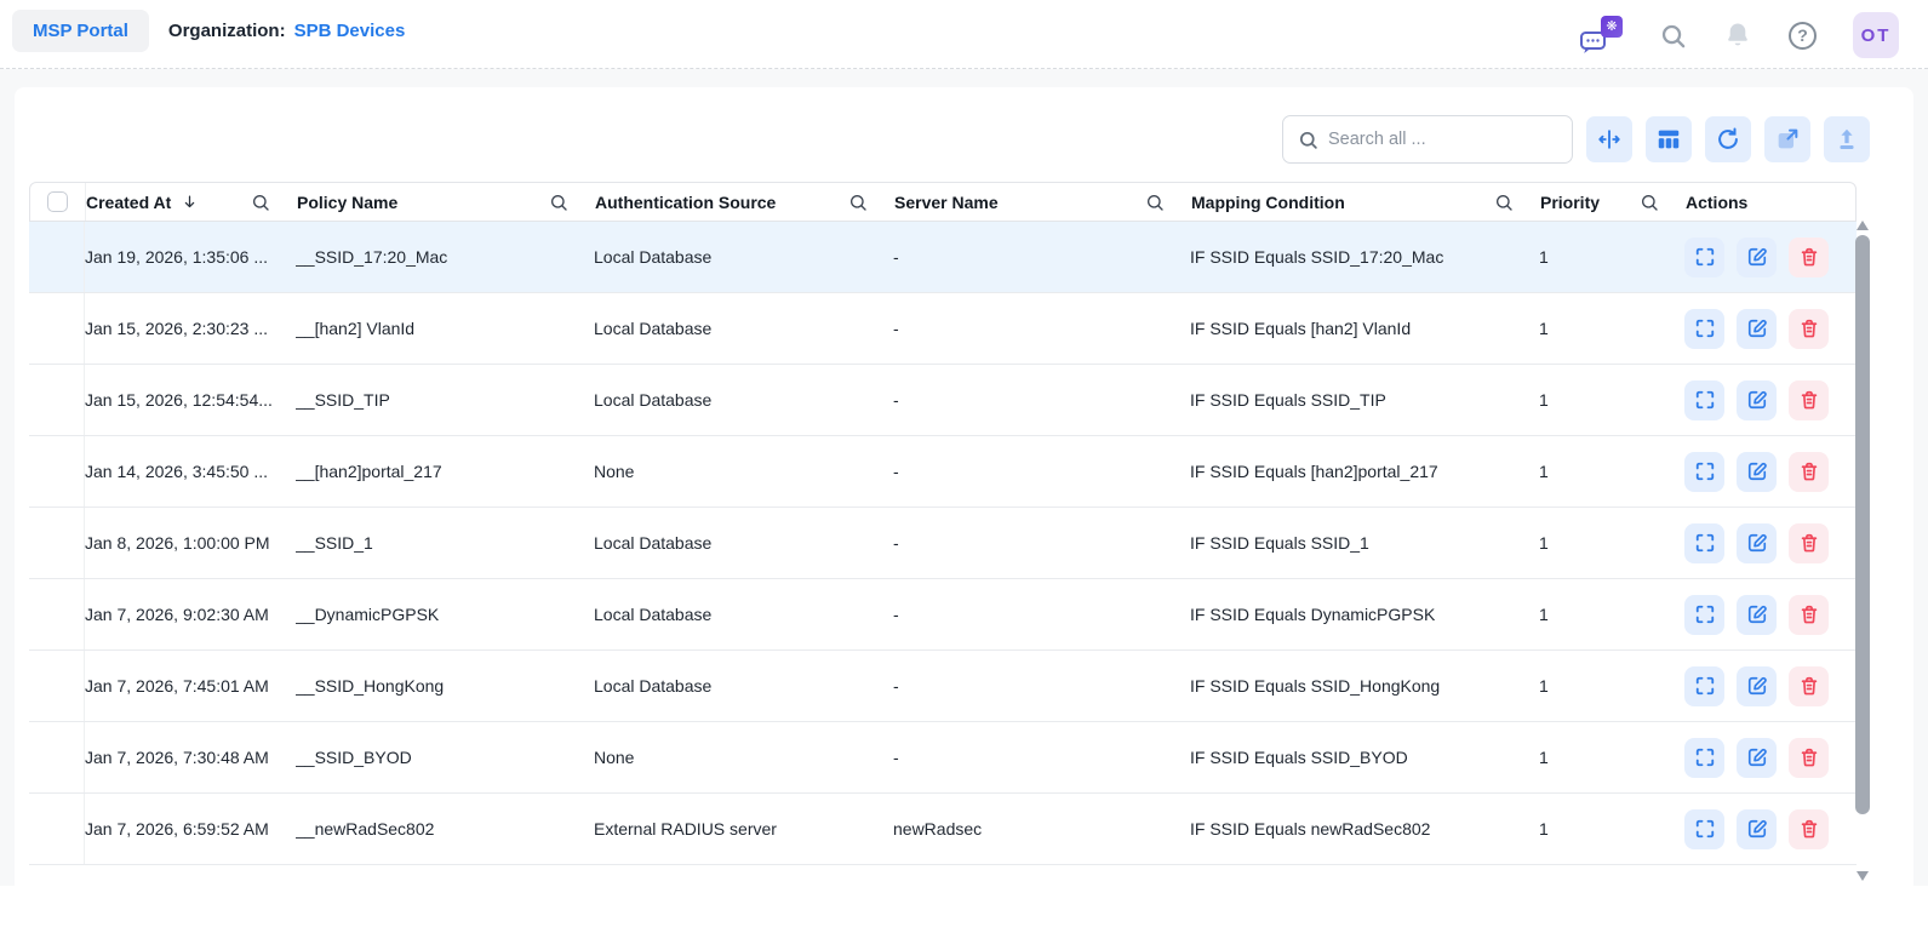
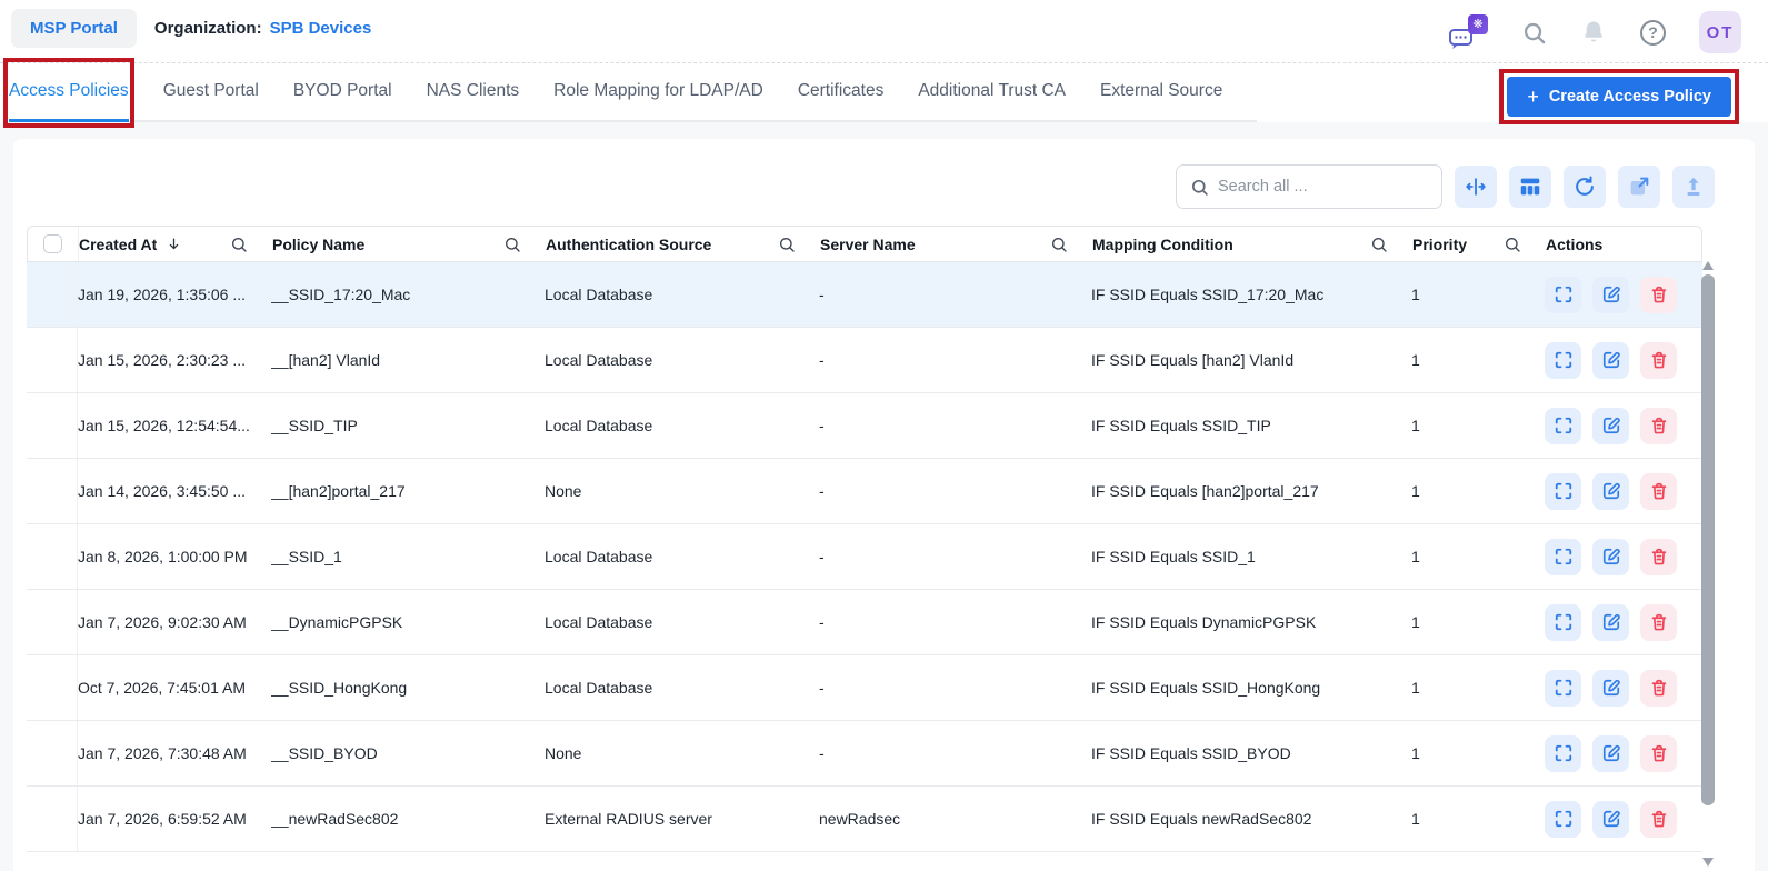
  MSP Portal
  Organization:
  SPB Devices
  ❋
  ?
  OT
+ Access Policies
+ Guest Portal
+ BYOD Portal
+ NAS Clients
+ Role Mapping for LDAP/AD
+ Certificates
+ Additional Trust CA
+ External Source
+ +
+ Create Access Policy
  Search all ...
  Created At
  Policy Name
  Authentication Source
  Server Name
  Mapping Condition
  Priority
  Actions
  Jan 19, 2026, 1:35:06 ...
  __SSID_17:20_Mac
  Local Database
  -
  IF SSID Equals SSID_17:20_Mac
  1
  Jan 15, 2026, 2:30:23 ...
  __[han2] VlanId
  Local Database
  -
  IF SSID Equals [han2] VlanId
  1
  Jan 15, 2026, 12:54:54...
  __SSID_TIP
  Local Database
  -
  IF SSID Equals SSID_TIP
  1
  Jan 14, 2026, 3:45:50 ...
  __[han2]portal_217
  None
  -
  IF SSID Equals [han2]portal_217
  1
  Jan 8, 2026, 1:00:00 PM
  __SSID_1
  Local Database
  -
  IF SSID Equals SSID_1
  1
  Jan 7, 2026, 9:02:30 AM
  __DynamicPGPSK
  Local Database
  -
  IF SSID Equals DynamicPGPSK
  1
- Jan 7, 2026, 7:45:01 AM
+ Oct 7, 2026, 7:45:01 AM
  __SSID_HongKong
  Local Database
  -
  IF SSID Equals SSID_HongKong
  1
  Jan 7, 2026, 7:30:48 AM
  __SSID_BYOD
  None
  -
  IF SSID Equals SSID_BYOD
  1
  Jan 7, 2026, 6:59:52 AM
  __newRadSec802
  External RADIUS server
  newRadsec
  IF SSID Equals newRadSec802
  1
